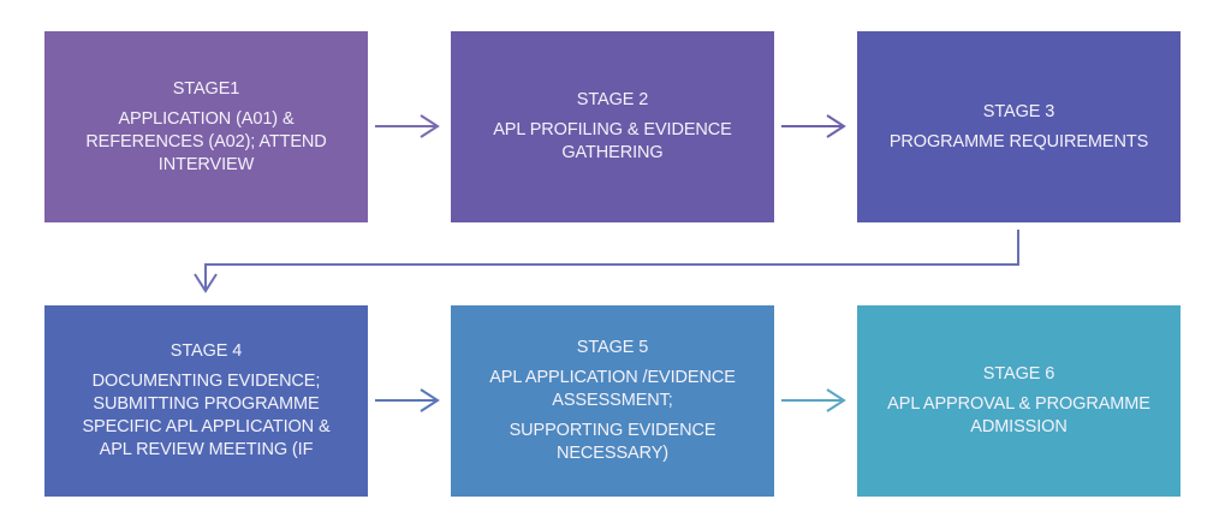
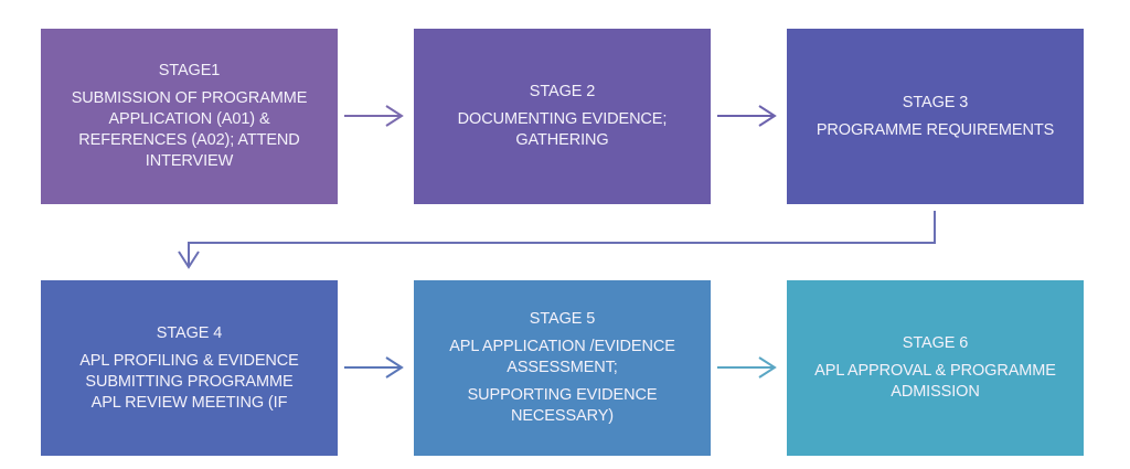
  STAGE1
+ SUBMISSION OF PROGRAMME
  APPLICATION (A01) &
  REFERENCES (A02); ATTEND
  INTERVIEW
  STAGE 2
- APL PROFILING & EVIDENCE
+ DOCUMENTING EVIDENCE;
  GATHERING
  STAGE 3
  PROGRAMME REQUIREMENTS
  STAGE 4
- DOCUMENTING EVIDENCE;
+ APL PROFILING & EVIDENCE
  SUBMITTING PROGRAMME
- SPECIFIC APL APPLICATION &
  APL REVIEW MEETING (IF
  STAGE 5
  APL APPLICATION /EVIDENCE
  ASSESSMENT;
  SUPPORTING EVIDENCE
  NECESSARY)
  STAGE 6
  APL APPROVAL & PROGRAMME
  ADMISSION
